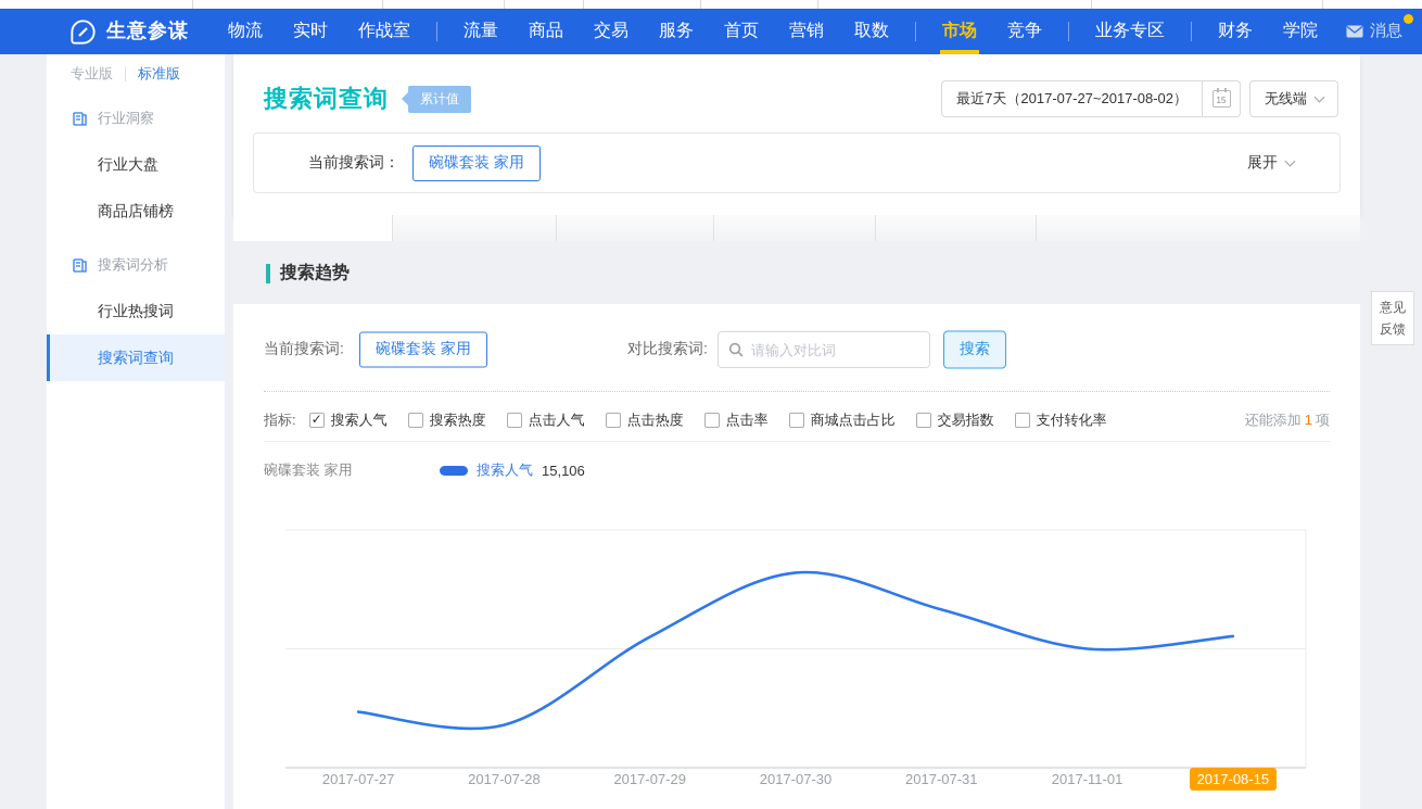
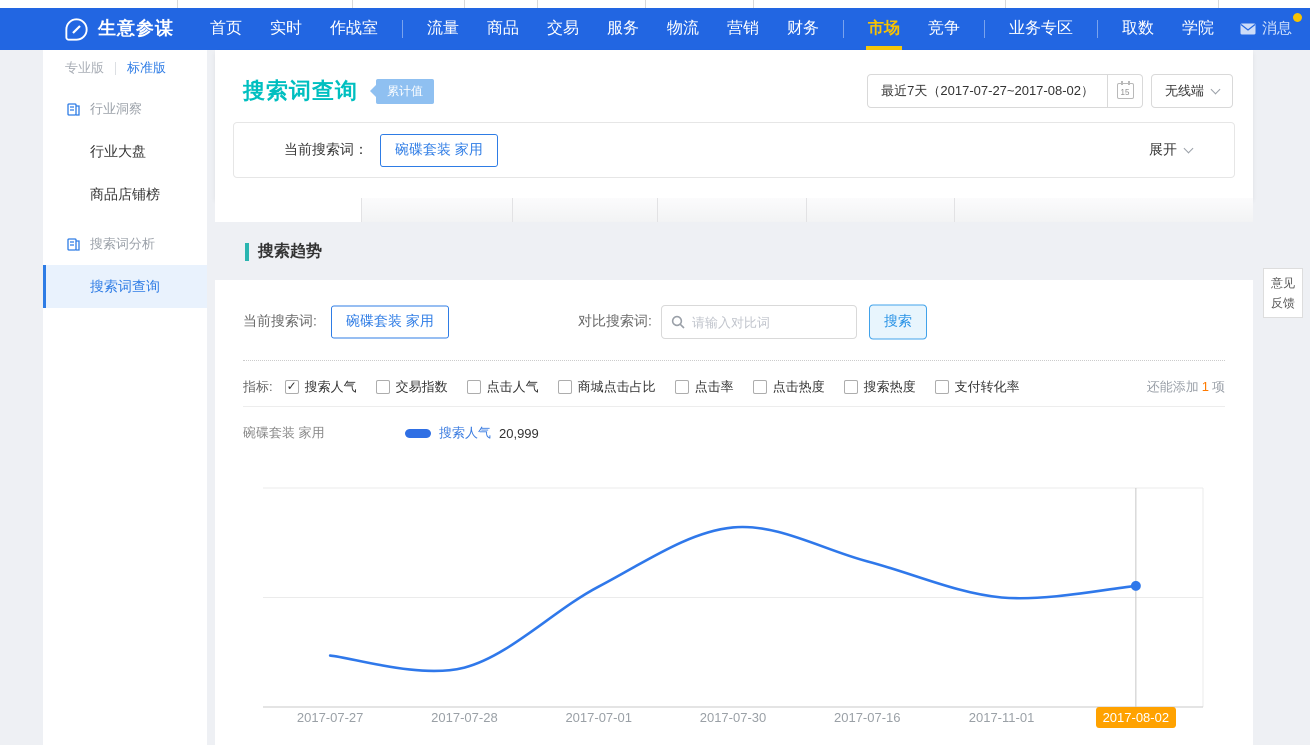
  生意参谋
- 物流
+ 首页
  实时
  作战室
  流量
  商品
  交易
  服务
- 首页
+ 物流
  营销
- 取数
+ 财务
  市场
  竞争
  业务专区
- 财务
+ 取数
  学院
  消息
  专业版
  标准版
  行业洞察
  行业大盘
  商品店铺榜
  搜索词分析
- 行业热搜词
  搜索词查询
  搜索词查询
  累计值
  最近7天（2017-07-27~2017-08-02）
  15
  无线端
  当前搜索词：
  碗碟套装 家用
  展开
  搜索趋势
  当前搜索词:
  碗碟套装 家用
  对比搜索词:
  请输入对比词
  搜索
  指标:
  搜索人气
- 搜索热度
+ 交易指数
  点击人气
- 点击热度
+ 商城点击占比
  点击率
- 商城点击占比
+ 点击热度
- 交易指数
+ 搜索热度
  支付转化率
  还能添加 1 项
  碗碟套装 家用
  搜索人气
- 15,106
+ 20,999
  2017-07-27
  2017-07-28
- 2017-07-29
+ 2017-07-01
  2017-07-30
- 2017-07-31
+ 2017-07-16
  2017-11-01
- 2017-08-15
+ 2017-08-02
  意见
  反馈
